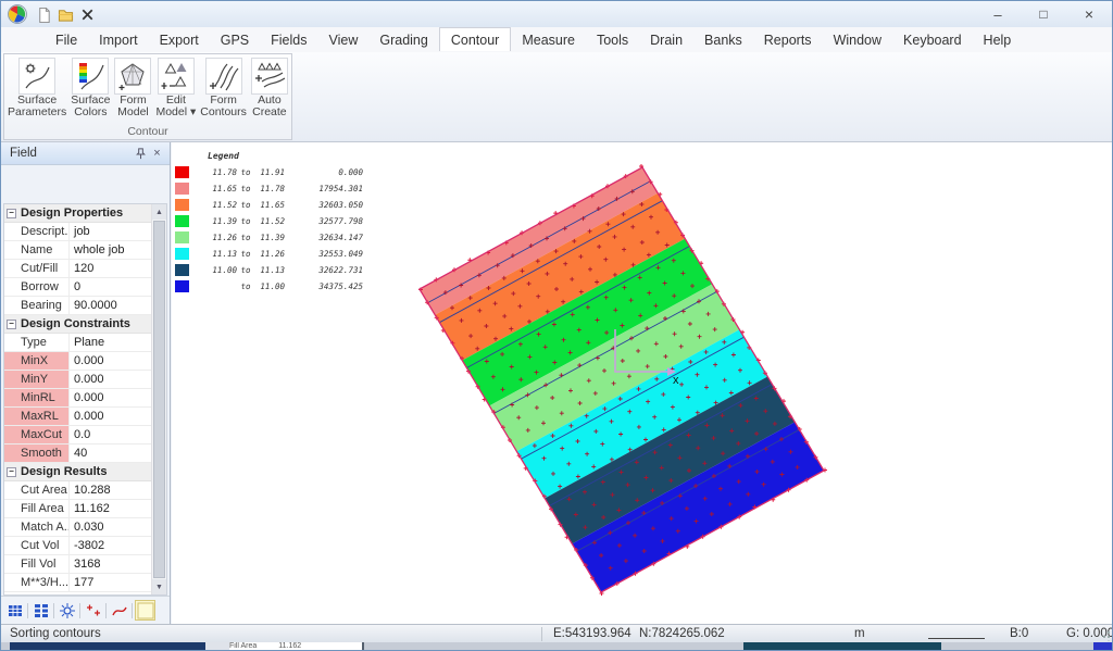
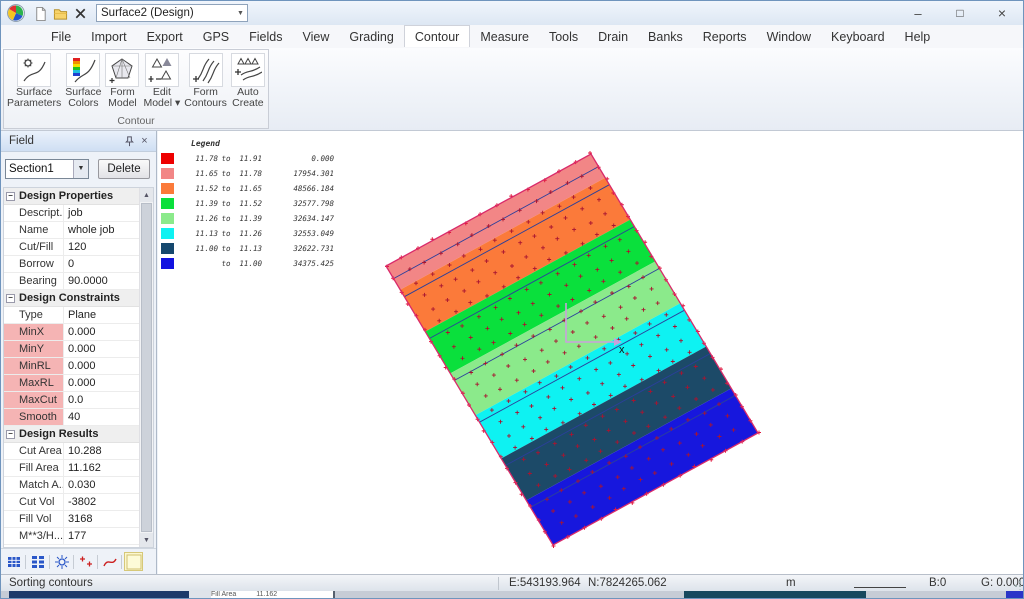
+ Surface2 (Design)
  –
  □
  ×
  File Import Export GPS Fields View Grading Contour Measure Tools Drain Banks Reports Window Keyboard Help
  Surface
  Parameters
  Surface
  Colors
  Form
  Model
  Edit
  Model ▾
  Form
  Contours
  Auto
  Create
  Contour
  Field
  ×
+ Section1
+ Delete
  −
  Design Properties
  Descript..
  job
  Name
  whole job
  Cut/Fill
  120
  Borrow
  0
  Bearing
  90.0000
  −
  Design Constraints
  Type
  Plane
  MinX
  0.000
  MinY
  0.000
  MinRL
  0.000
  MaxRL
  0.000
  MaxCut
  0.0
  Smooth
  40
  −
  Design Results
  Cut Area
  10.288
  Fill Area
  11.162
  Match A..
  0.030
  Cut Vol
  -3802
  Fill Vol
  3168
  M**3/H...
  177
  x
  Legend
  11.78
  to
  11.91
  0.000
  11.65
  to
  11.78
  17954.301
  11.52
  to
  11.65
- 32603.050
+ 48566.184
  11.39
  to
  11.52
  32577.798
  11.26
  to
  11.39
  32634.147
  11.13
  to
  11.26
  32553.049
  11.00
  to
  11.13
  32622.731
  to
  11.00
  34375.425
  Sorting contours
  E:543193.964
  N:7824265.062
  m
  B:0
  G: 0.0
